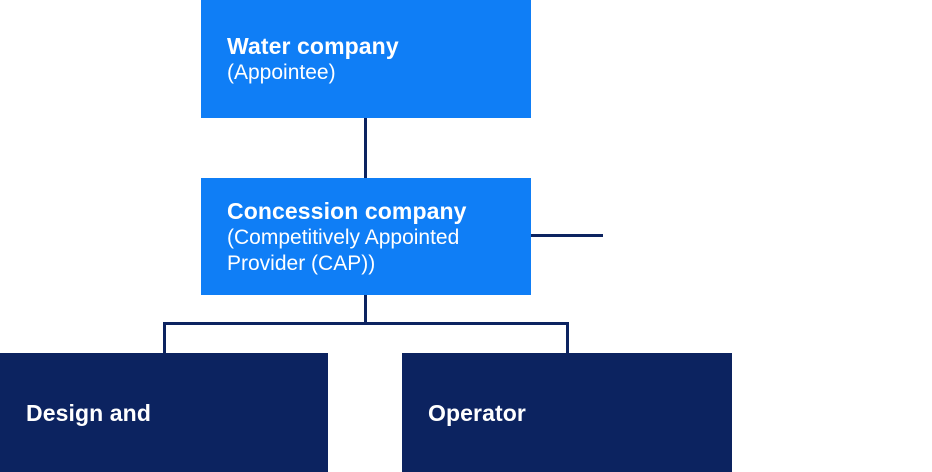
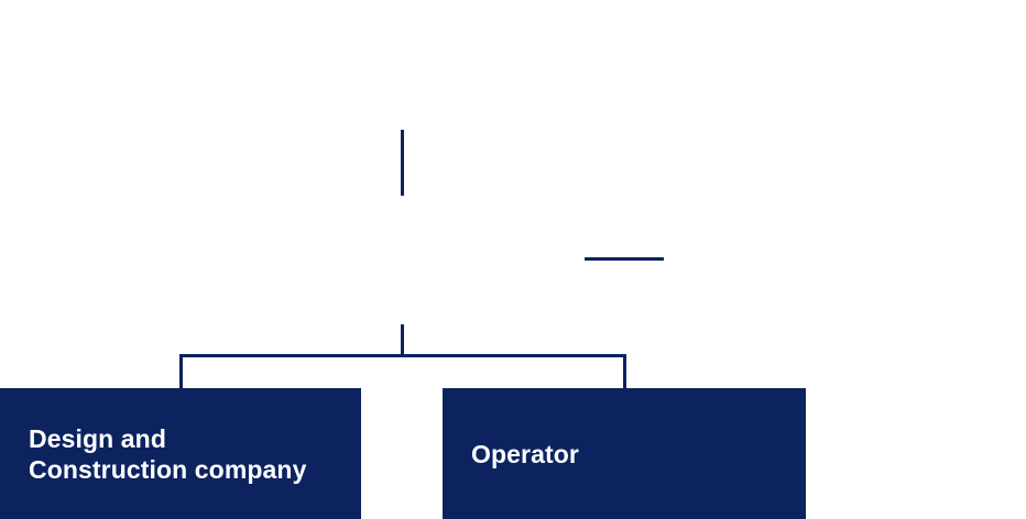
- Water company
- (Appointee)
- Concession company
- (Competitively Appointed
- Provider (CAP))
  Design and
+ Construction company
  Operator
